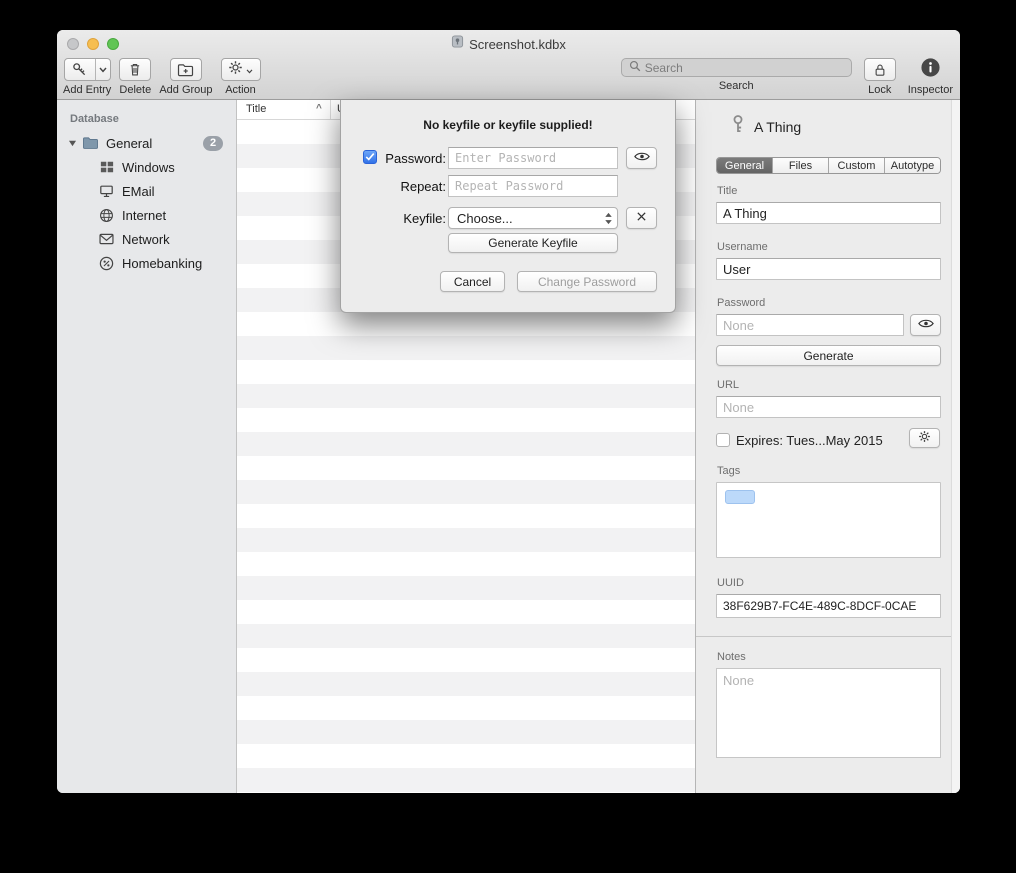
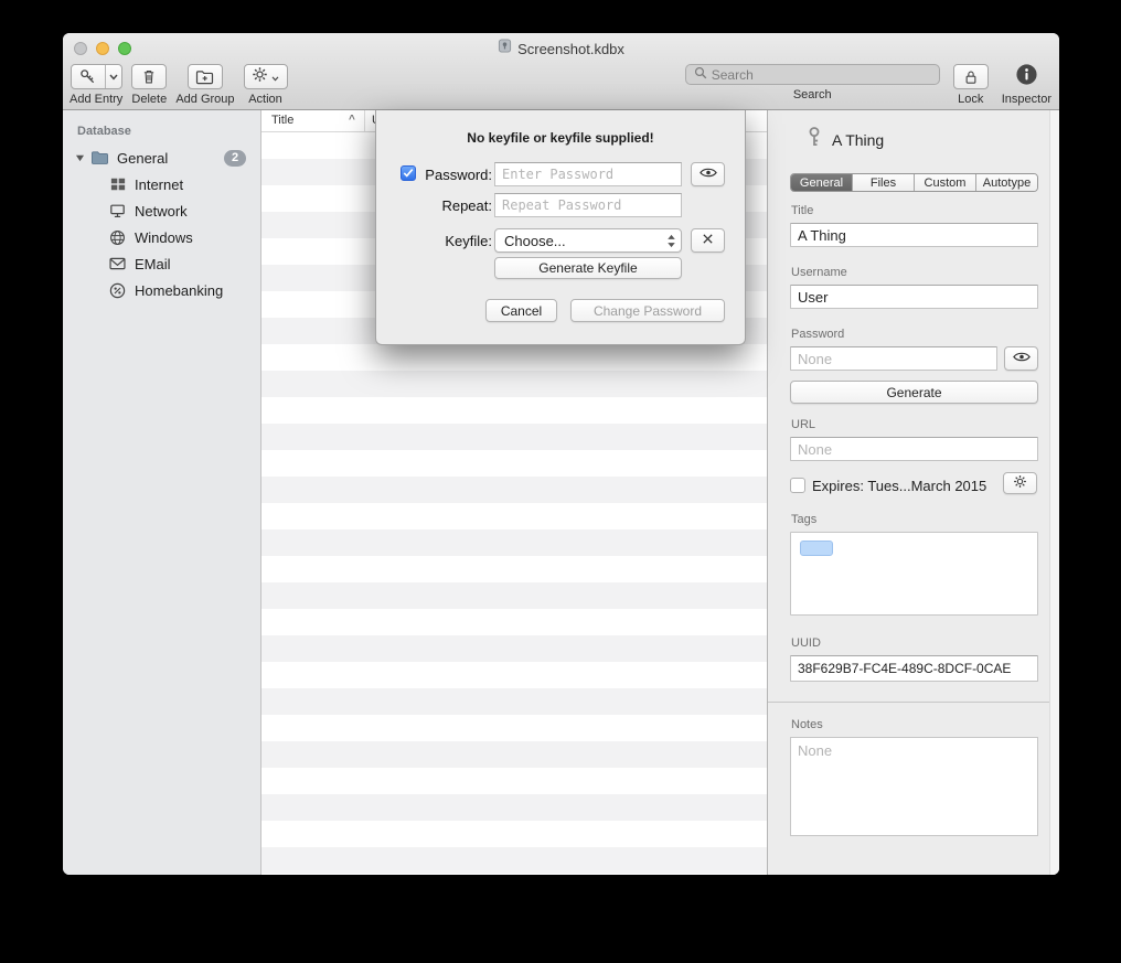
  Screenshot.kdbx
  Add Entry
  Delete
  Add Group
  Action
  Search
  Search
  Lock
  Inspector
  Database
  General
  2
- Windows
+ Internet
- EMail
+ Network
- Internet
+ Windows
- Network
+ EMail
  Homebanking
  Title
  ^
  A Thing
  General
  Files
  Custom
  Autotype
  Title
  A Thing
  Username
  User
  Password
  None
  Generate
  URL
  None
- Expires: Tues...May 2015
+ Expires: Tues...March 2015
  Tags
  UUID
  38F629B7-FC4E-489C-8DCF-0CAE
  Notes
  None
  No keyfile or keyfile supplied!
  Password:
  Enter Password
  Repeat:
  Repeat Password
  Keyfile:
  Choose...
  Generate Keyfile
  Cancel
  Change Password
